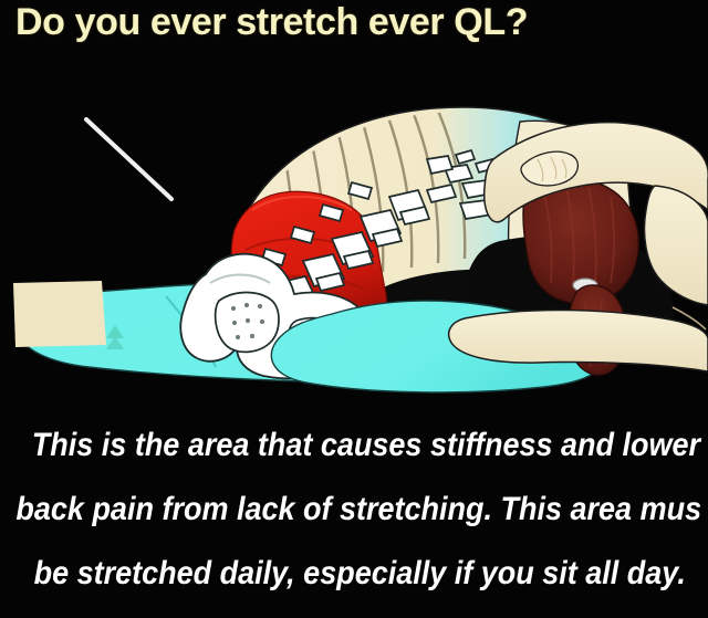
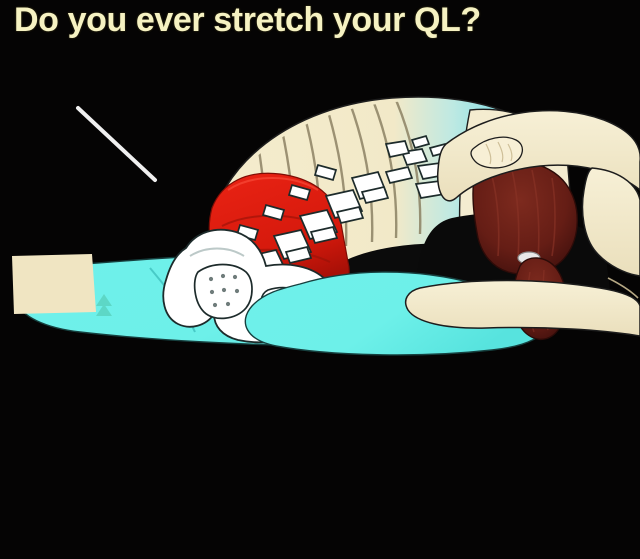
- Do you ever stretch ever QL?
+ Do you ever stretch your QL?
- This is the area that causes stiffness and lower
- back pain from lack of stretching. This area mus
- be stretched daily, especially if you sit all day.
